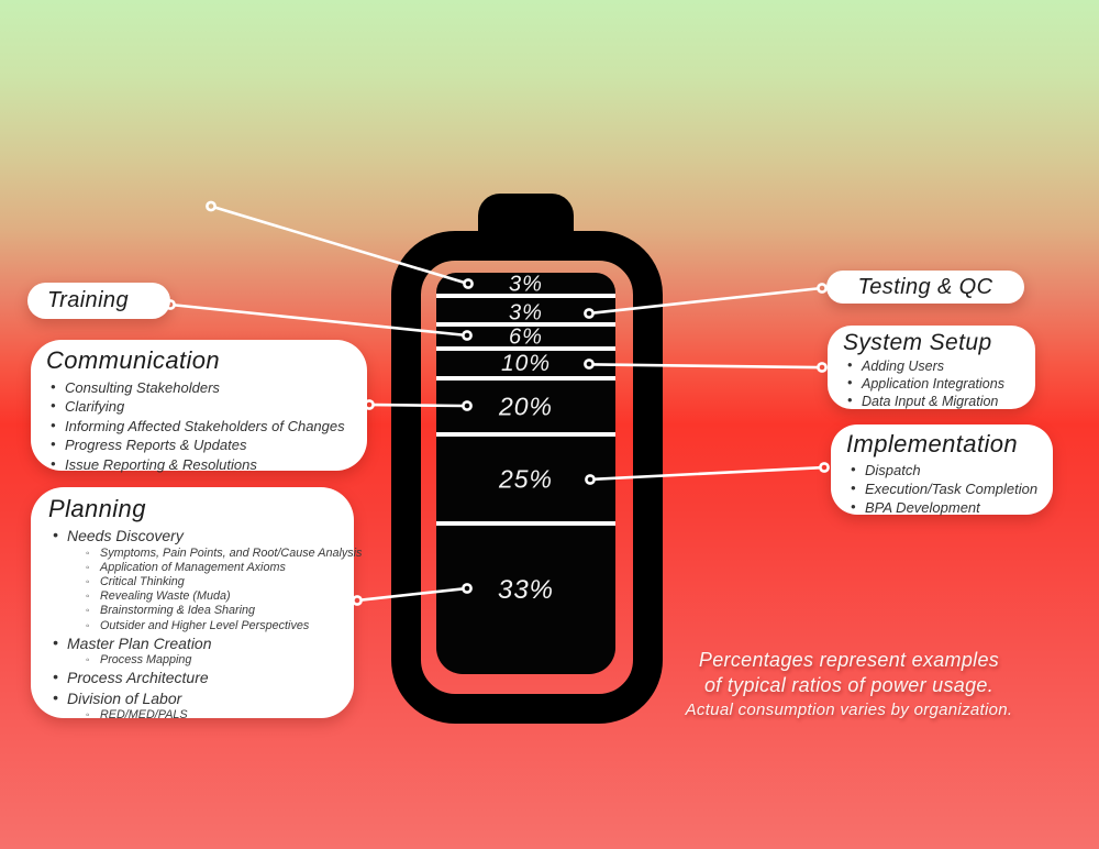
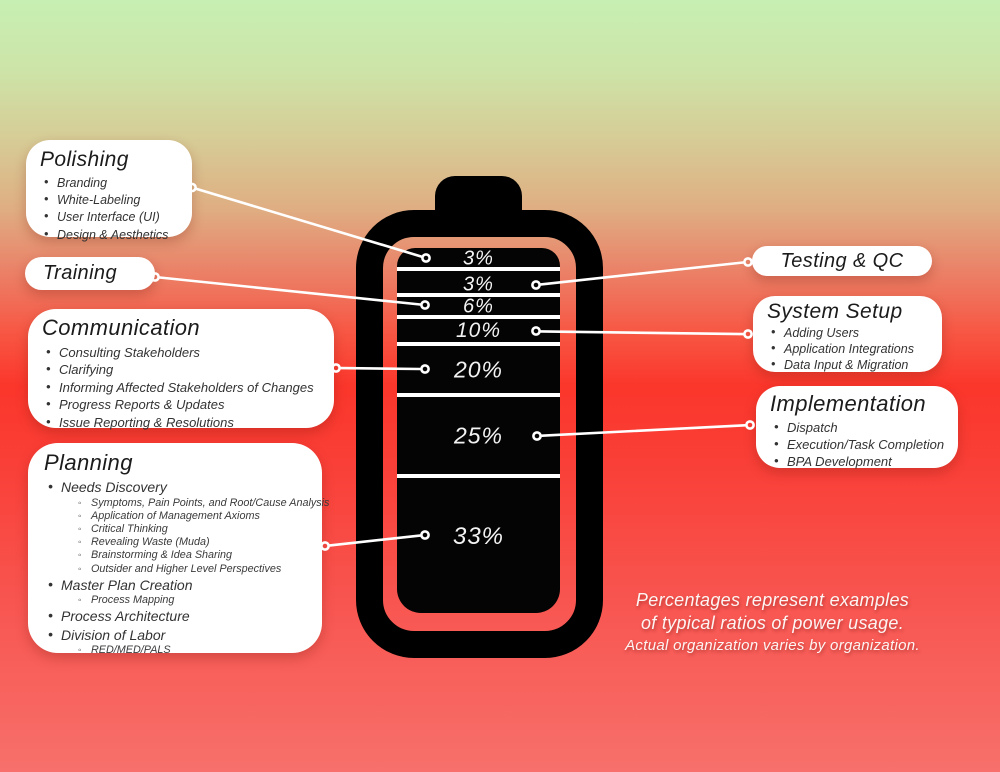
  3%
  3%
  6%
  10%
  20%
  25%
  33%
+ Polishing
+ Branding
+ White-Labeling
+ User Interface (UI)
+ Design & Aesthetics
  Training
  Communication
  Consulting Stakeholders
  Clarifying
  Informing Affected Stakeholders of Changes
  Progress Reports & Updates
  Issue Reporting & Resolutions
  Planning
  Needs Discovery
  Symptoms, Pain Points, and Root/Cause Analysis
  Application of Management Axioms
  Critical Thinking
  Revealing Waste (Muda)
  Brainstorming & Idea Sharing
  Outsider and Higher Level Perspectives
  Master Plan Creation
  Process Mapping
  Process Architecture
  Division of Labor
  RED/MED/PALS
  Testing & QC
  System Setup
  Adding Users
  Application Integrations
  Data Input & Migration
  Implementation
  Dispatch
  Execution/Task Completion
  BPA Development
  Percentages represent examples
  of typical ratios of power usage.
- Actual consumption varies by organization.
+ Actual organization varies by organization.
